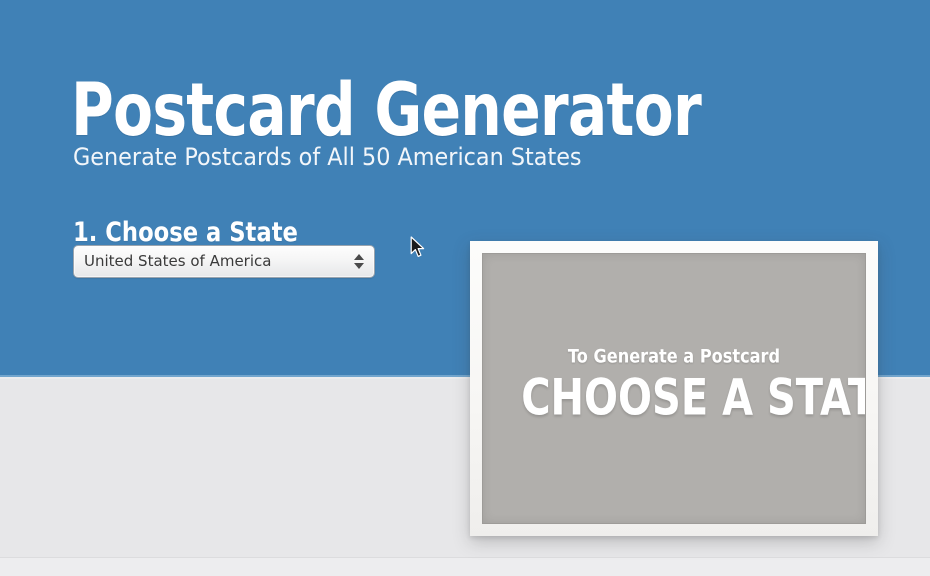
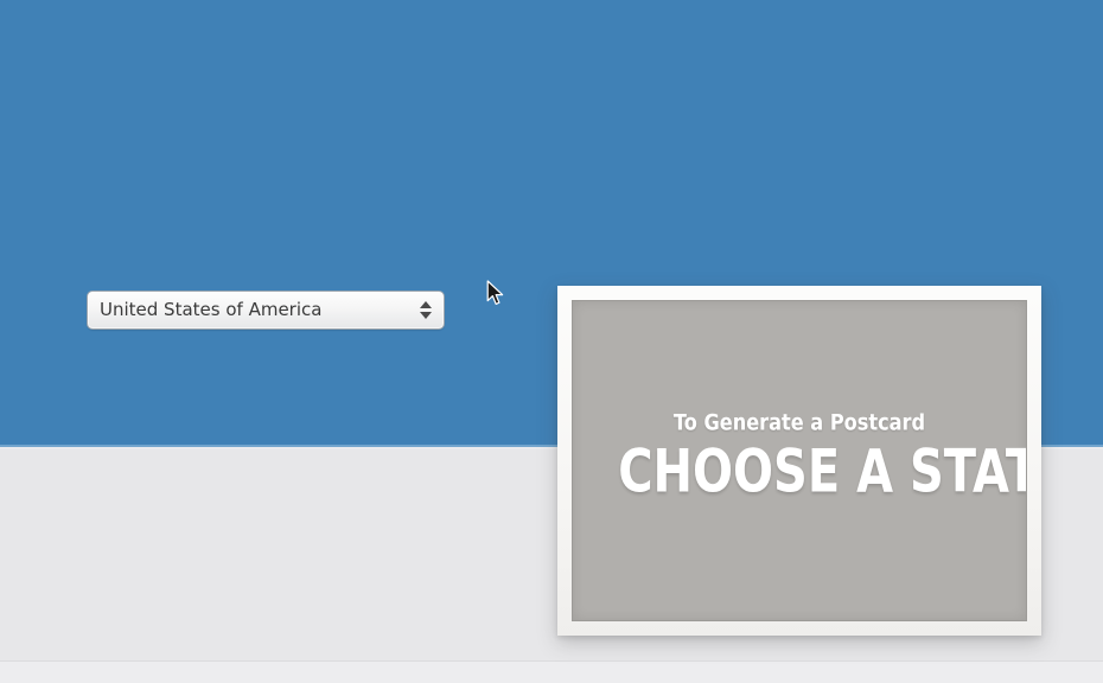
- Postcard Generator
- Generate Postcards of All 50 American States
- 1. Choose a State
  United States of America
  To Generate a Postcard
  CHOOSE A STAT
